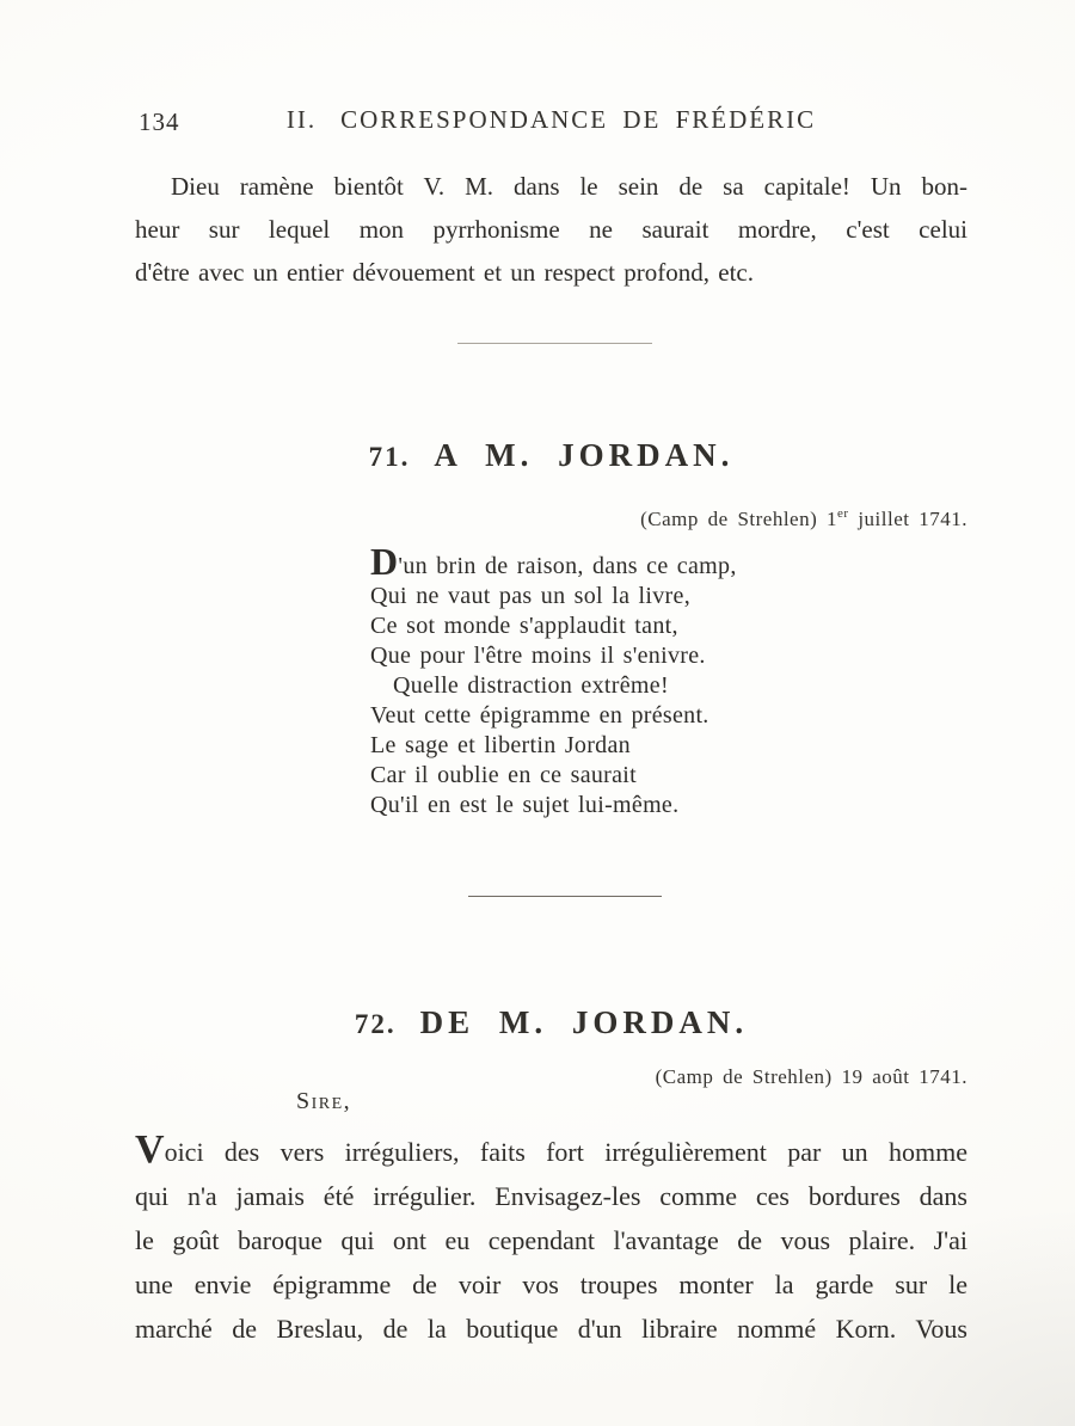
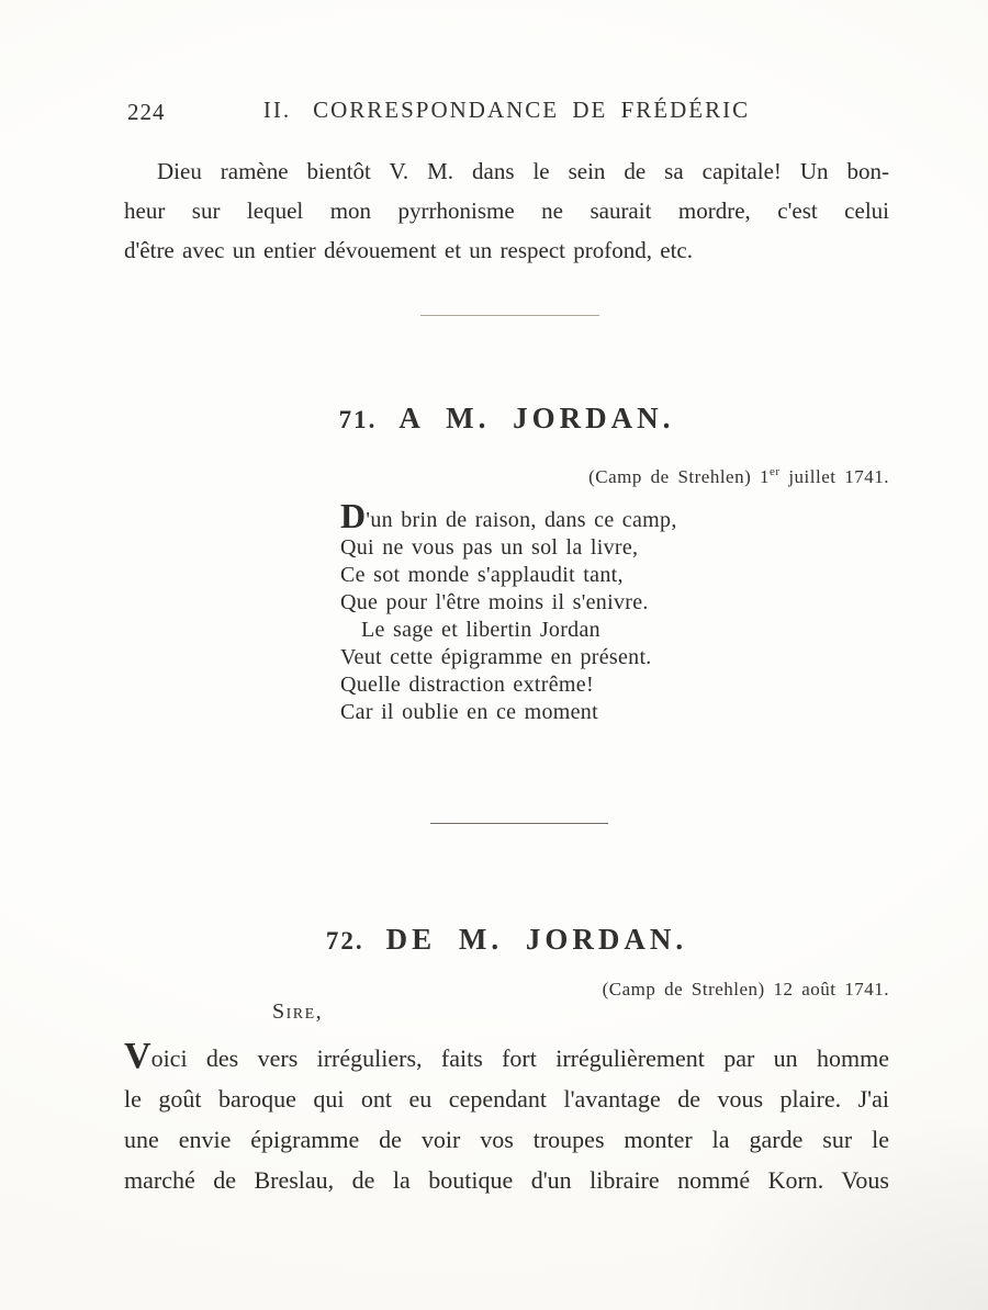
- 134
+ 224
  II. CORRESPONDANCE DE FRÉDÉRIC
  Dieu ramène bientôt V. M. dans le sein de sa capitale! Un bon-
  heur sur lequel mon pyrrhonisme ne saurait mordre, c'est celui
  d'être avec un entier dévouement et un respect profond, etc.
  71. A M. JORDAN.
  (Camp de Strehlen) 1er juillet 1741.
  D'un brin de raison, dans ce camp,
- Qui ne vaut pas un sol la livre,
+ Qui ne vous pas un sol la livre,
  Ce sot monde s'applaudit tant,
  Que pour l'être moins il s'enivre.
- Quelle distraction extrême!
+ Le sage et libertin Jordan
  Veut cette épigramme en présent.
- Le sage et libertin Jordan
+ Quelle distraction extrême!
- Car il oublie en ce saurait
+ Car il oublie en ce moment
- Qu'il en est le sujet lui-même.
  72. DE M. JORDAN.
- (Camp de Strehlen) 19 août 1741.
+ (Camp de Strehlen) 12 août 1741.
  Sire,
  Voici des vers irréguliers, faits fort irrégulièrement par un homme
- qui n'a jamais été irrégulier. Envisagez-les comme ces bordures dans
  le goût baroque qui ont eu cependant l'avantage de vous plaire. J'ai
  une envie épigramme de voir vos troupes monter la garde sur le
  marché de Breslau, de la boutique d'un libraire nommé Korn. Vous
